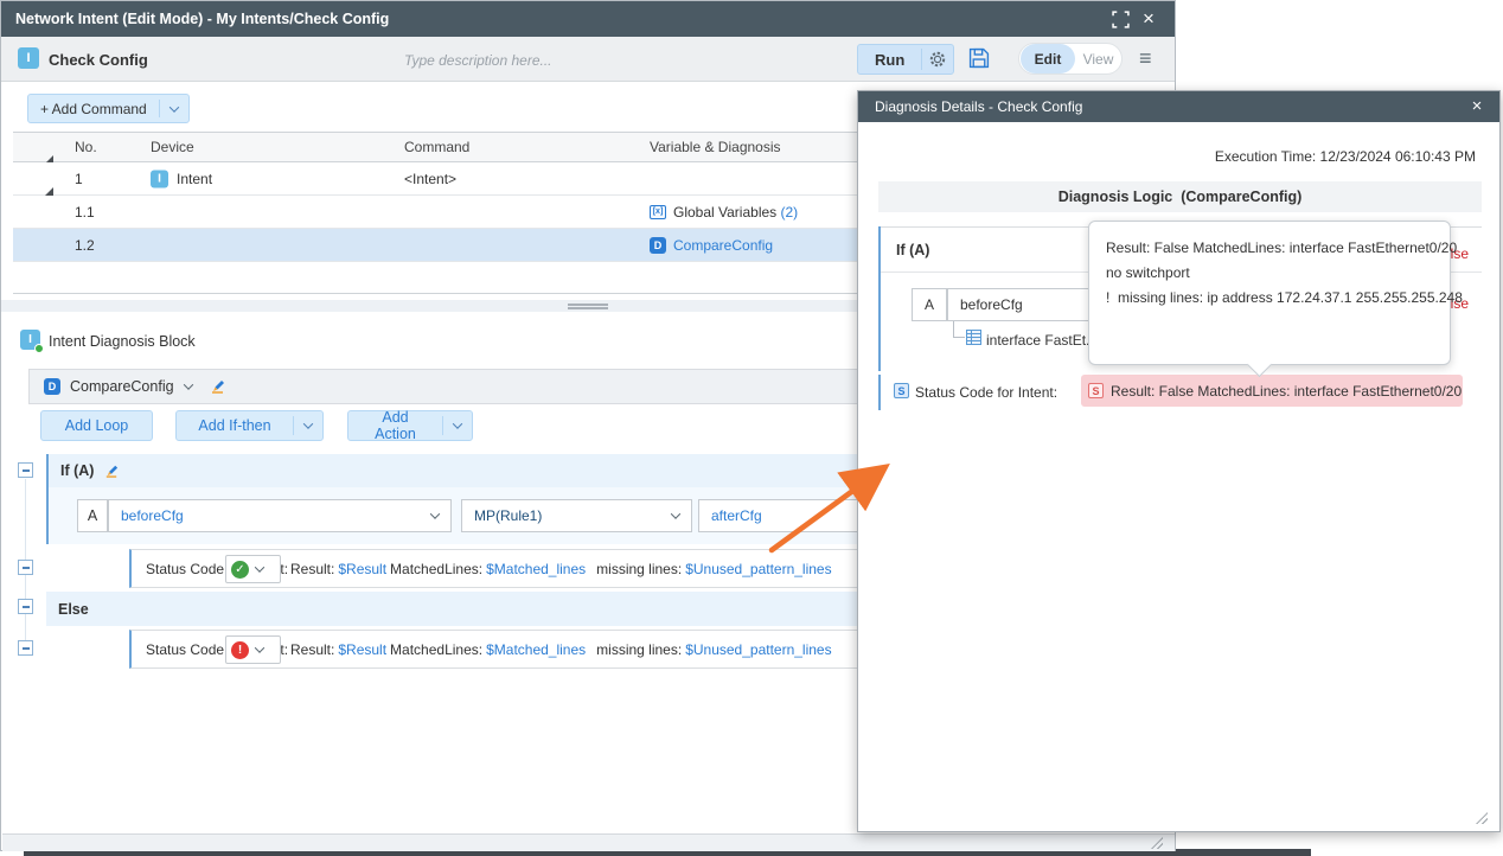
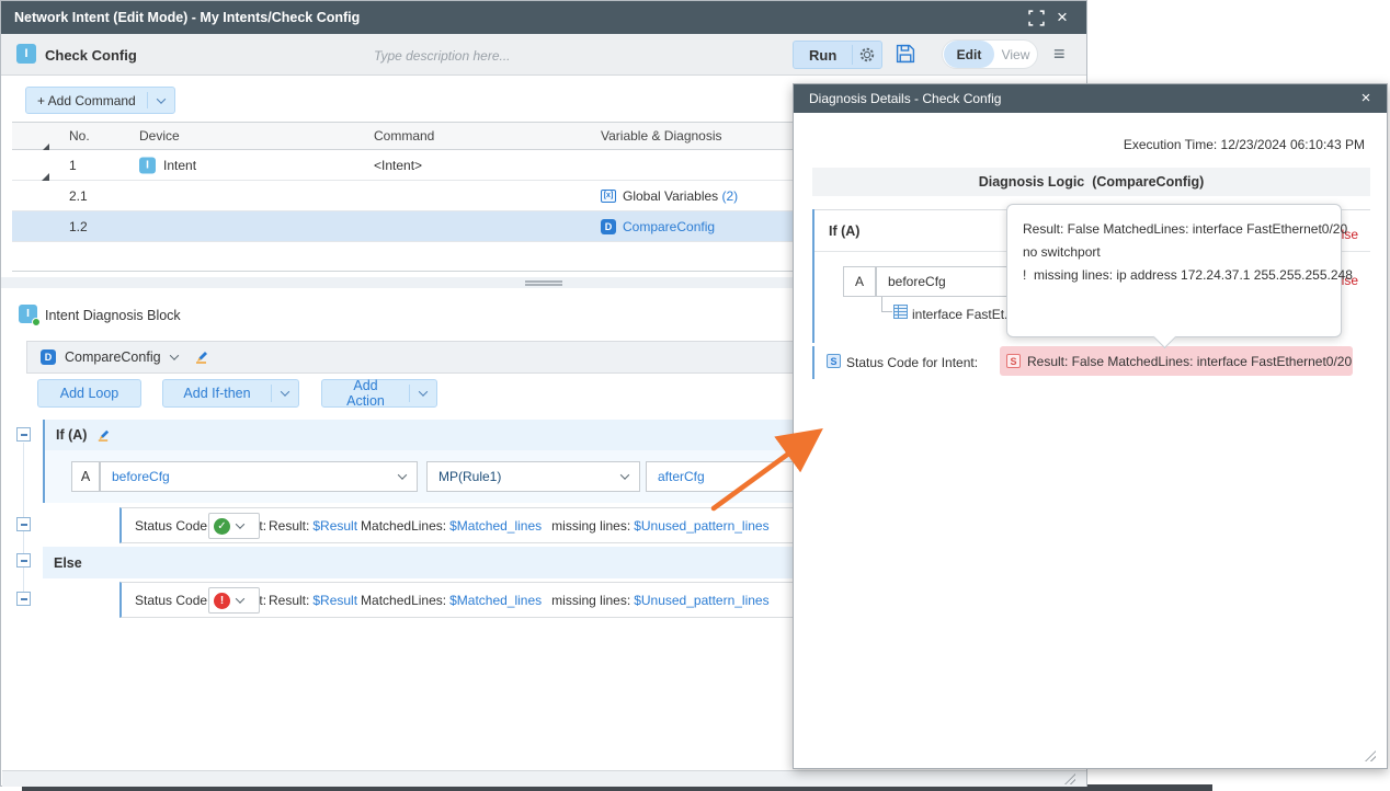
  Network Intent (Edit Mode) - My Intents/Check Config
  ×
  I
  Check Config
  Type description here...
  Run
  Edit
  View
  ≡
  + Add Command
  No.
  Device
  Command
  Variable & Diagnosis
  1
  I
  Intent
  <Intent>
- 1.1
+ 2.1
  Global Variables (2)
  1.2
  D
  CompareConfig
  I
  Intent Diagnosis Block
  D
  CompareConfig
  Add Loop
  Add If-then
  Add Action
  If (A)
  A
  beforeCfg
  MP(Rule1)
  afterCfg
  ✓
  Result: $Result MatchedLines: $Matched_lines missing lines: $Unused_pattern_lines
  Else
  !
  Result: $Result MatchedLines: $Matched_lines missing lines: $Unused_pattern_lines
  Diagnosis Details - Check Config
  ×
  Execution Time: 12/23/2024 06:10:43 PM
  Diagnosis Logic (CompareConfig)
  If (A)
  A
  beforeCfg
  interface FastEt
  S
  Status Code for Intent:
  S
  Result: False MatchedLines: interface FastEthernet0/20
  Result: False MatchedLines: interface FastEthernet0/20
  no switchport
  ! missing lines: ip address 172.24.37.1 255.255.255.248
